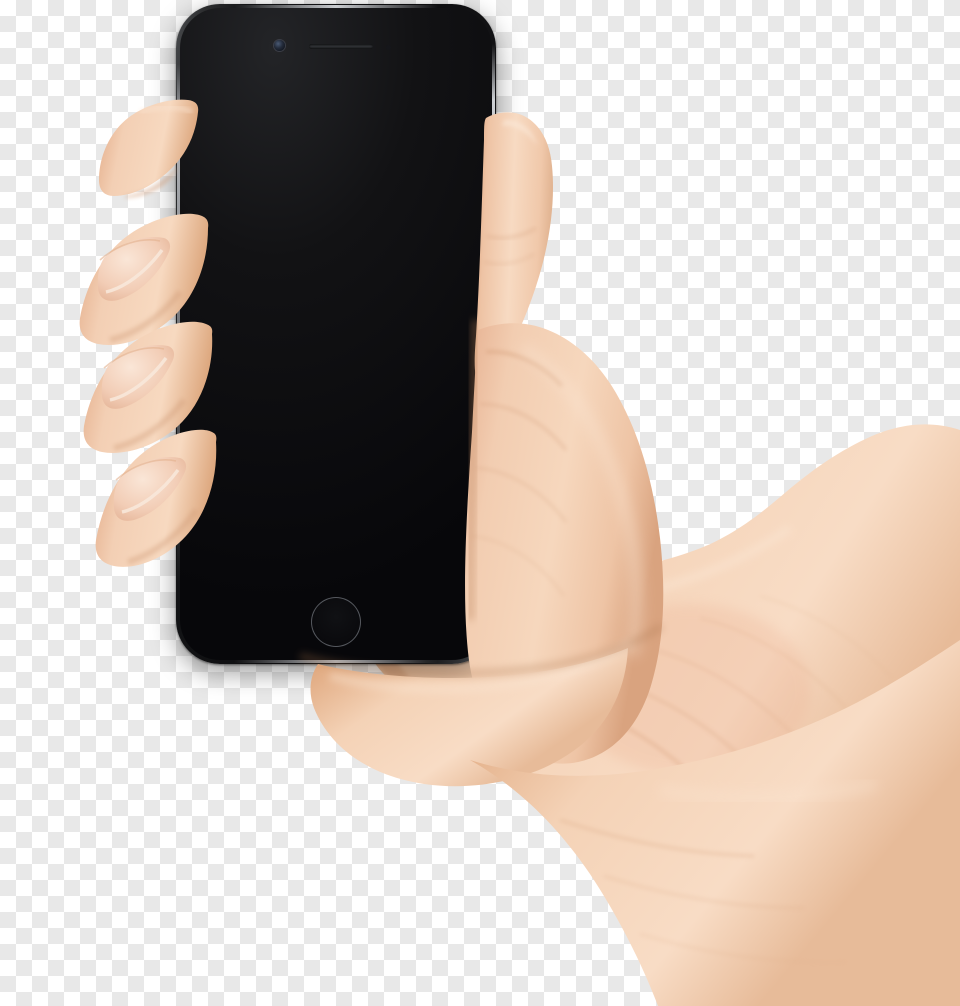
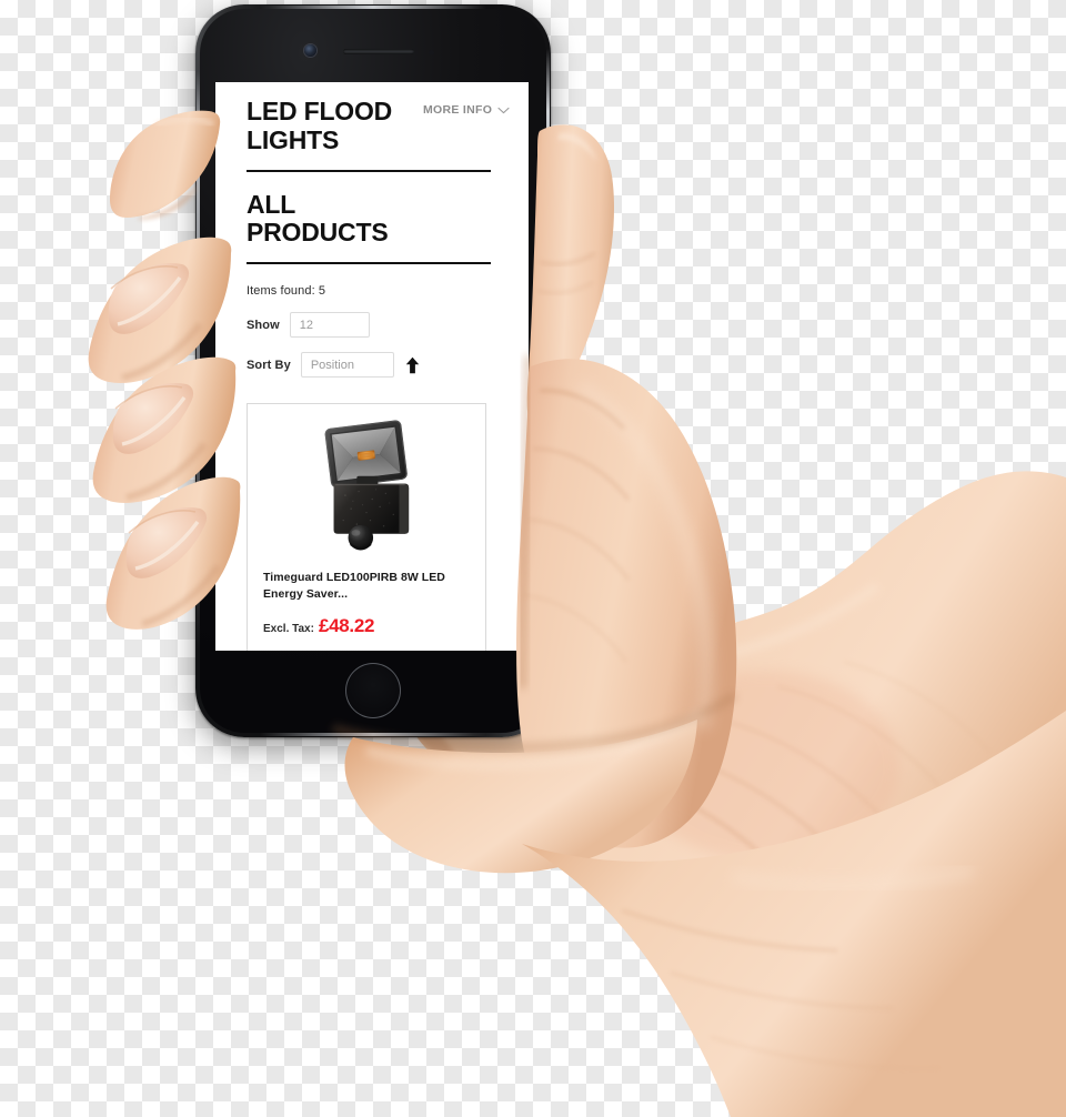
+ LED FLOOD LIGHTS
+ MORE INFO
+ ALL PRODUCTS
+ Items found: 5
+ Show
+ 12
+ Sort By
+ Position
+ Timeguard LED100PIRB 8W LED Energy Saver...
+ Excl. Tax:
+ £48.22
